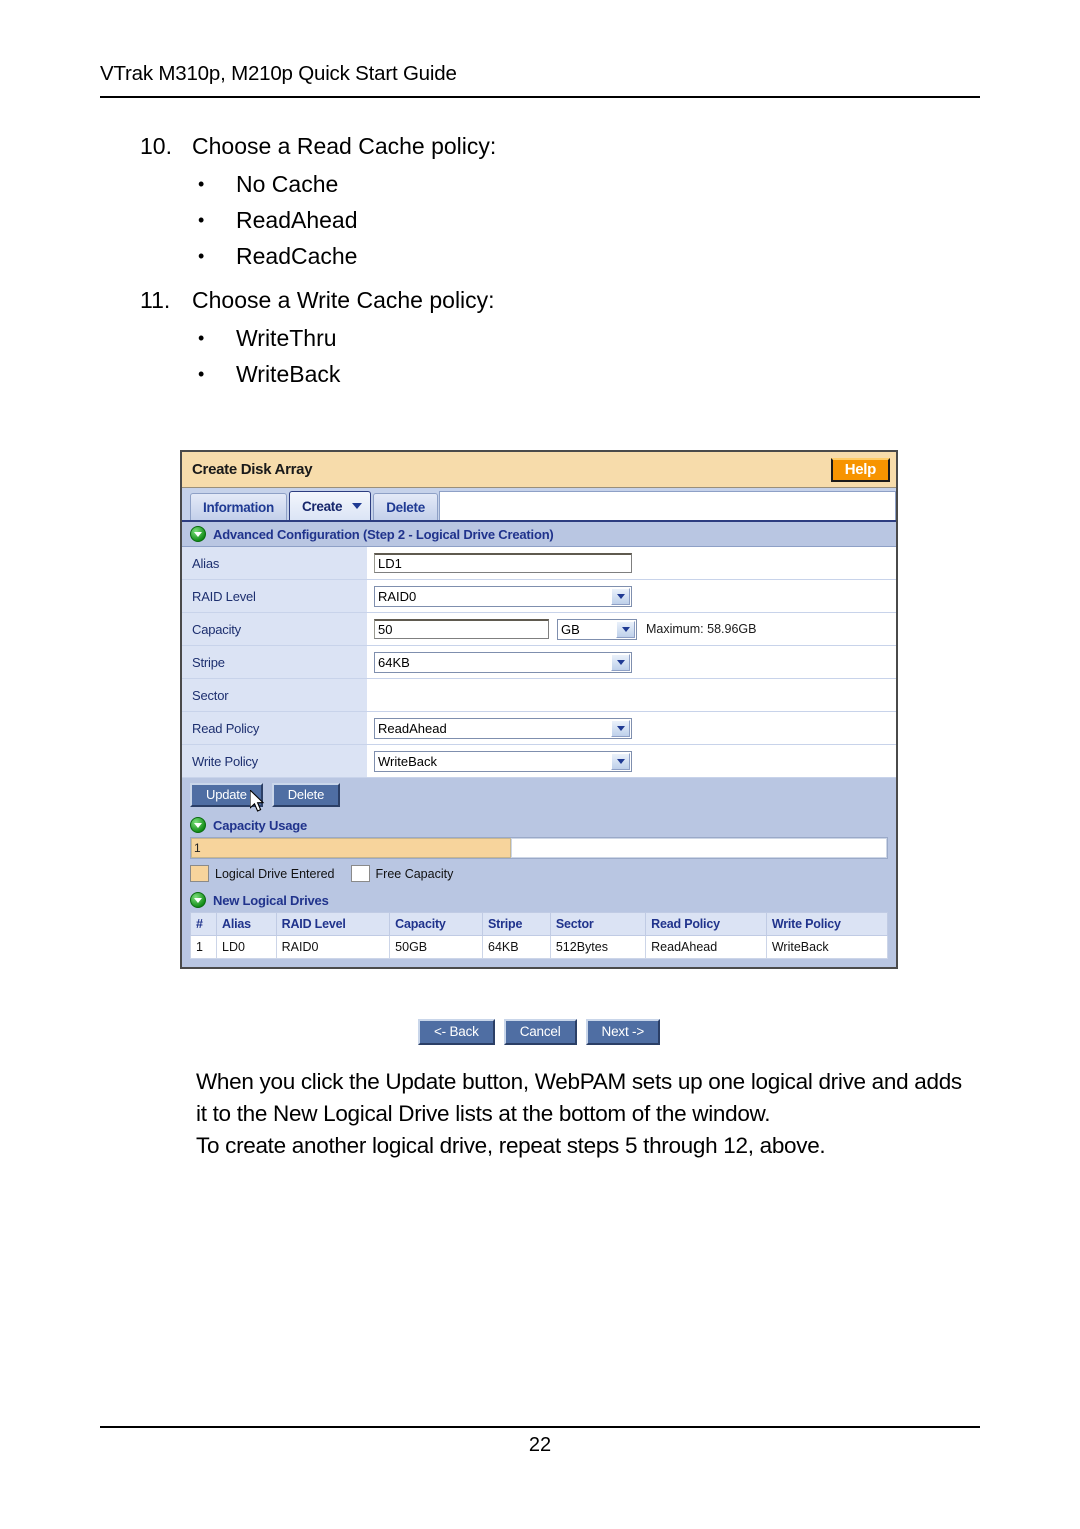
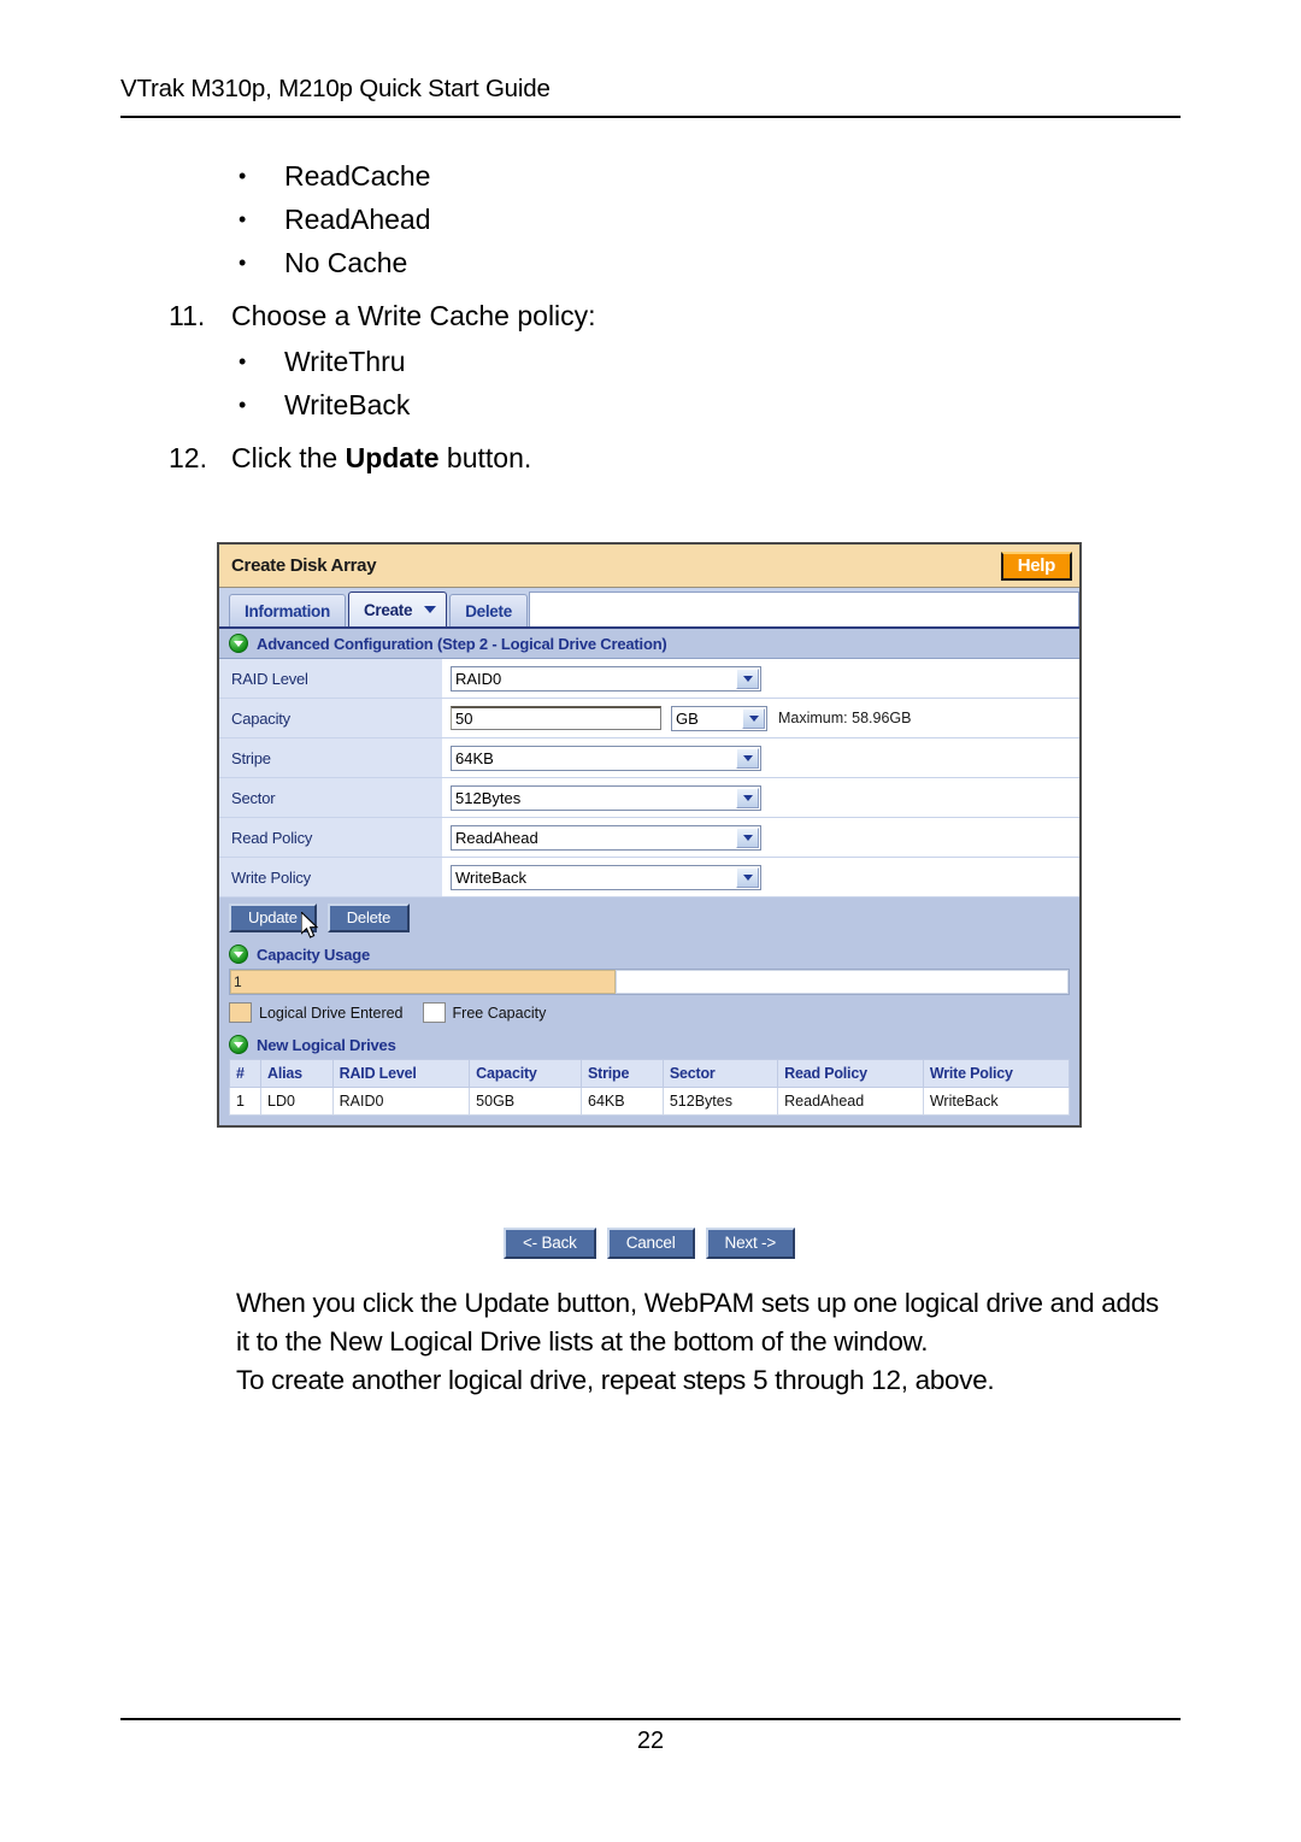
  VTrak M310p, M210p Quick Start Guide
- 10.
- Choose a Read Cache policy:
  •
- No Cache
+ ReadCache
  •
  ReadAhead
  •
- ReadCache
+ No Cache
  11.
  Choose a Write Cache policy:
  •
  WriteThru
  •
  WriteBack
+ 12.
+ Click the Update button.
  Create Disk Array
  Help
  Information
  Create
  Delete
  Advanced Configuration (Step 2 - Logical Drive Creation)
- Alias
- LD1
  RAID Level
  RAID0
  Capacity
  50
  GB
  Maximum: 58.96GB
  Stripe
  64KB
  Sector
+ 512Bytes
  Read Policy
  ReadAhead
  Write Policy
  WriteBack
  Update
  Delete
  Capacity Usage
  1
  Logical Drive Entered
  Free Capacity
  New Logical Drives
  #	Alias	RAID Level	Capacity	Stripe	Sector	Read Policy	Write Policy
  1	LD0	RAID0	50GB	64KB	512Bytes	ReadAhead	WriteBack
  <- Back
  Cancel
  Next ->
  When you click the Update button, WebPAM sets up one logical drive and adds it to the New Logical Drive lists at the bottom of the window.
  To create another logical drive, repeat steps 5 through 12, above.
  22
